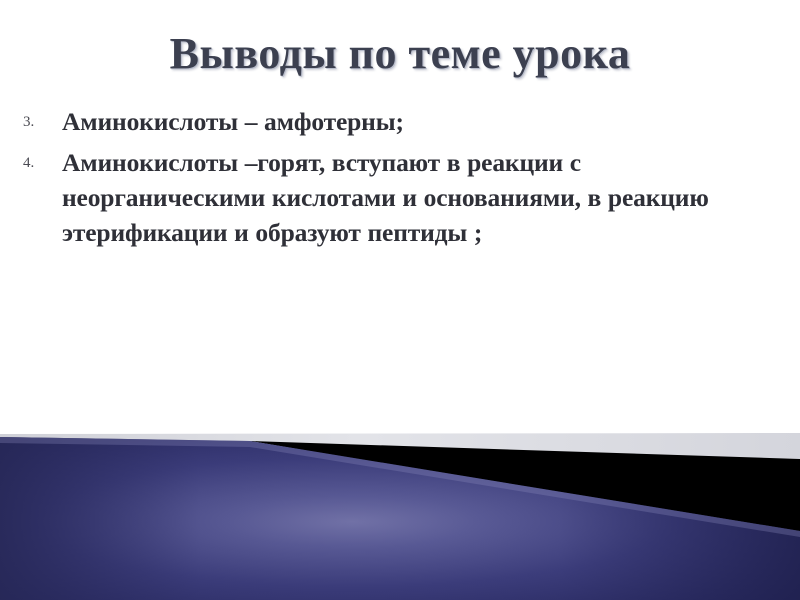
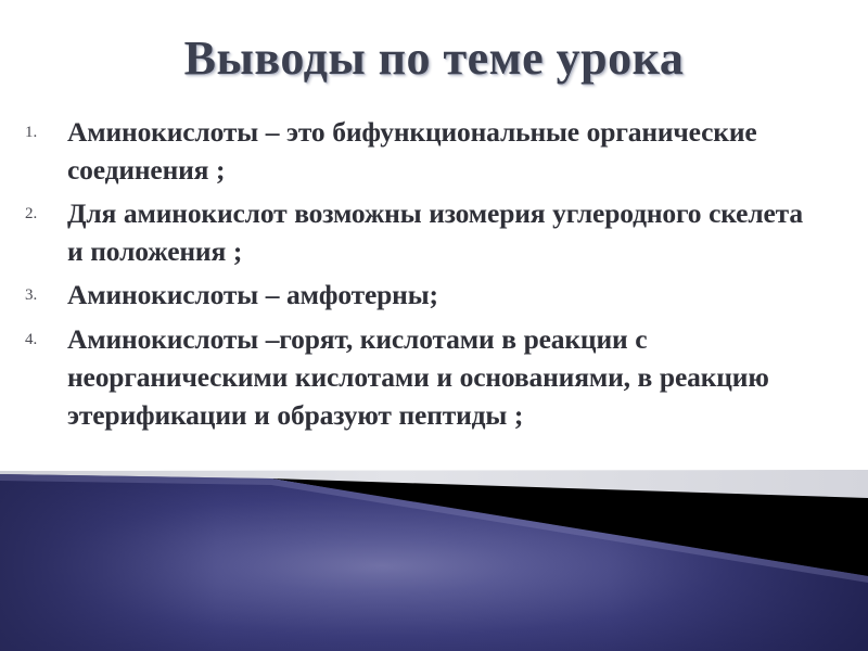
  Выводы по теме урока
+ 1.
+ Аминокислоты – это бифункциональные органические соединения ;
+ 2.
+ Для аминокислот возможны изомерия углеродного скелета и положения ;
  3.
  Аминокислоты – амфотерны;
  4.
- Аминокислоты –горят, вступают в реакции с неорганическими кислотами и основаниями, в реакцию этерификации и образуют пептиды ;
+ Аминокислоты –горят, кислотами в реакции с неорганическими кислотами и основаниями, в реакцию этерификации и образуют пептиды ;
